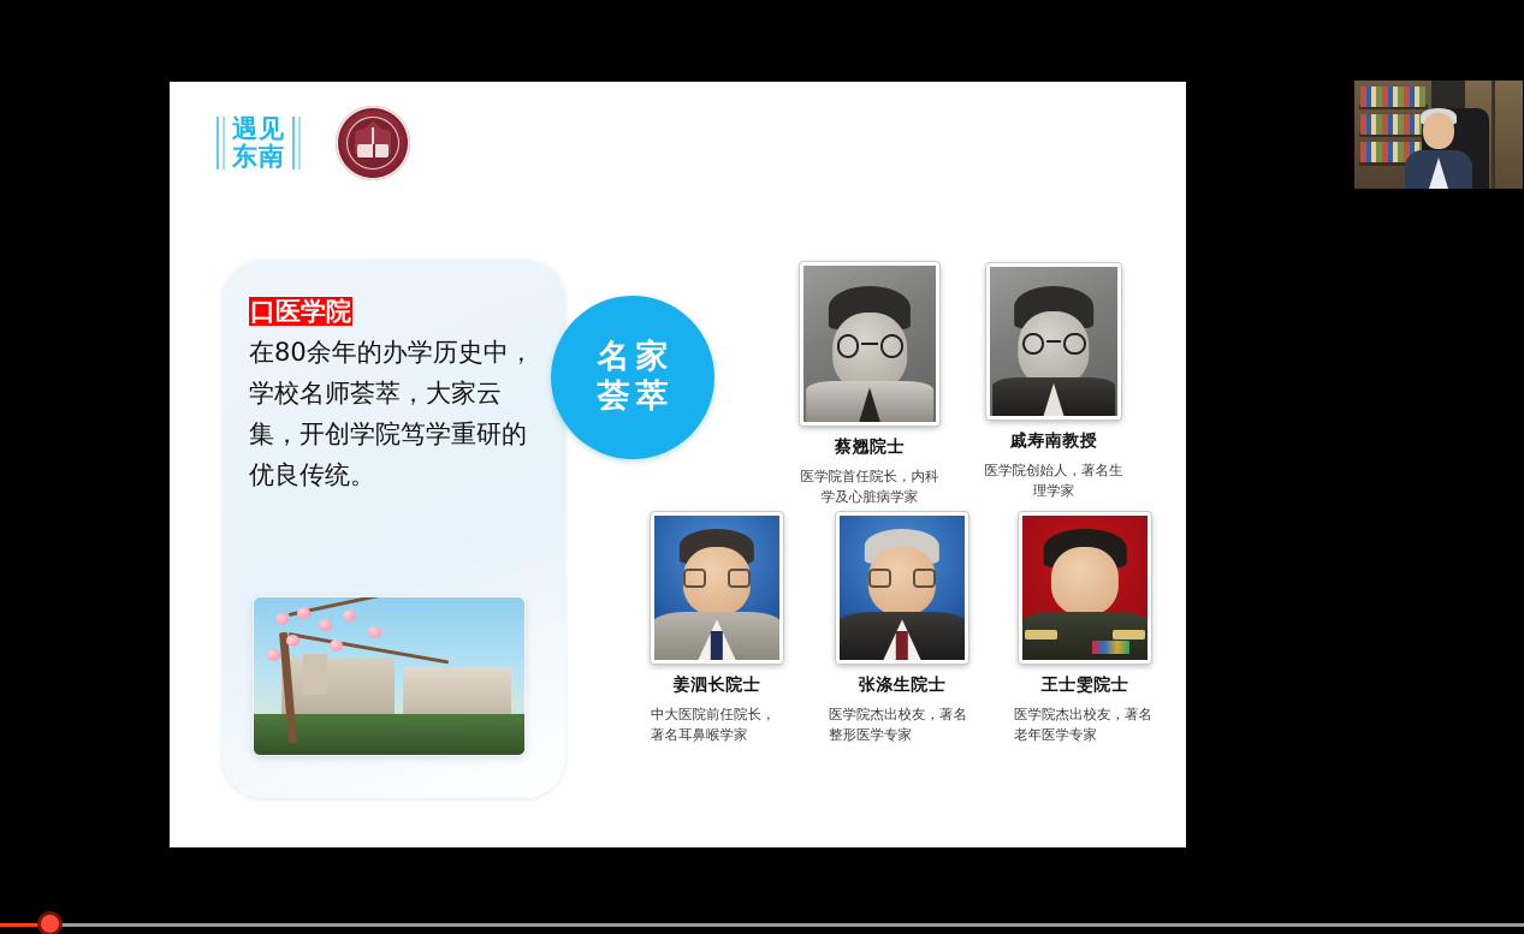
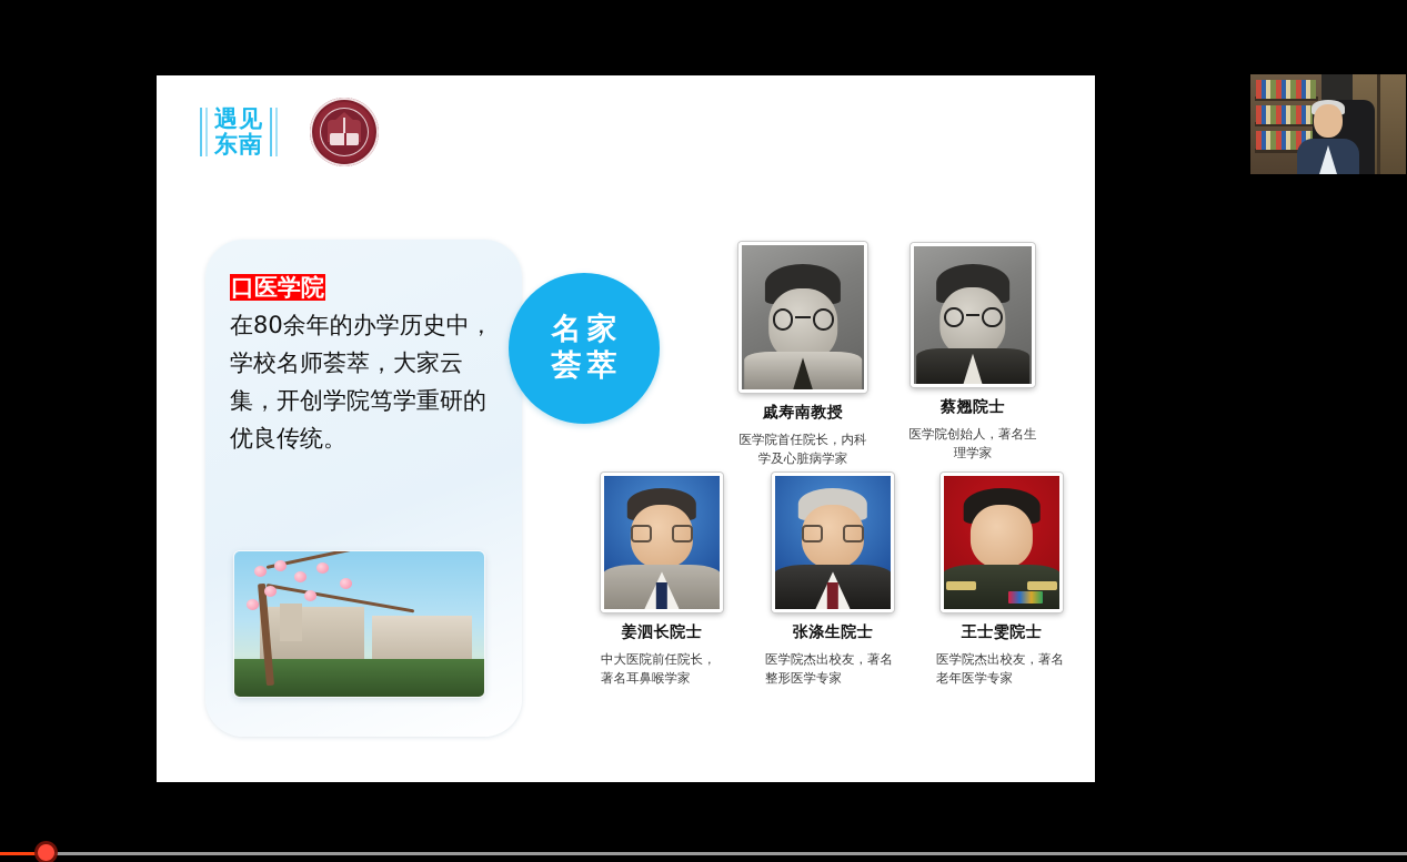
  遇见
  东南
  口医学院
  在80余年的办学历史中，学校名师荟萃，大家云集，开创学院笃学重研的优良传统。
  名家
  荟萃
- 蔡翘院士
+ 戚寿南教授
  医学院首任院长，内科学及心脏病学家
- 戚寿南教授
+ 蔡翘院士
  医学院创始人，著名生理学家
  姜泗长院士
  中大医院前任院长，著名耳鼻喉学家
  张涤生院士
  医学院杰出校友，著名整形医学专家
  王士雯院士
  医学院杰出校友，著名老年医学专家
